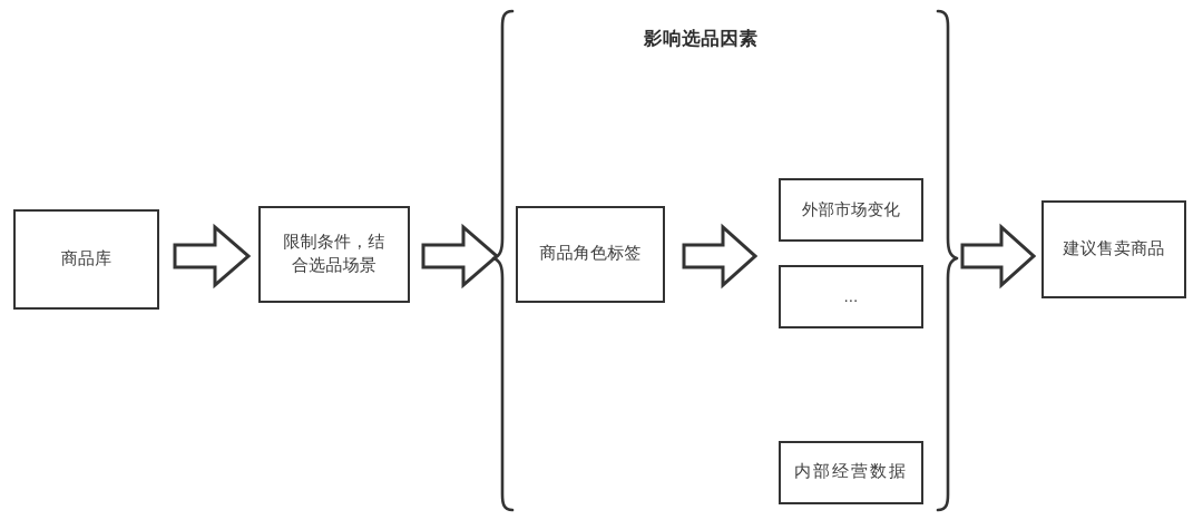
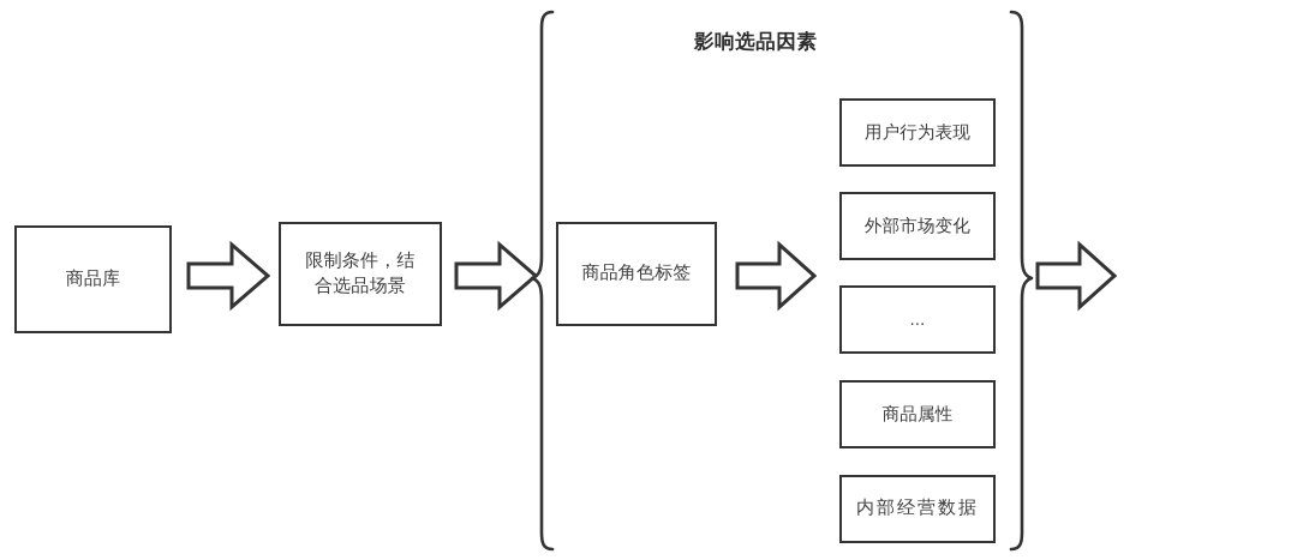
  影响选品因素
  商品库
  限制条件，结
  合选品场景
  商品角色标签
+ 用户行为表现
  外部市场变化
  ...
+ 商品属性
  内部经营数据
- 建议售卖商品
